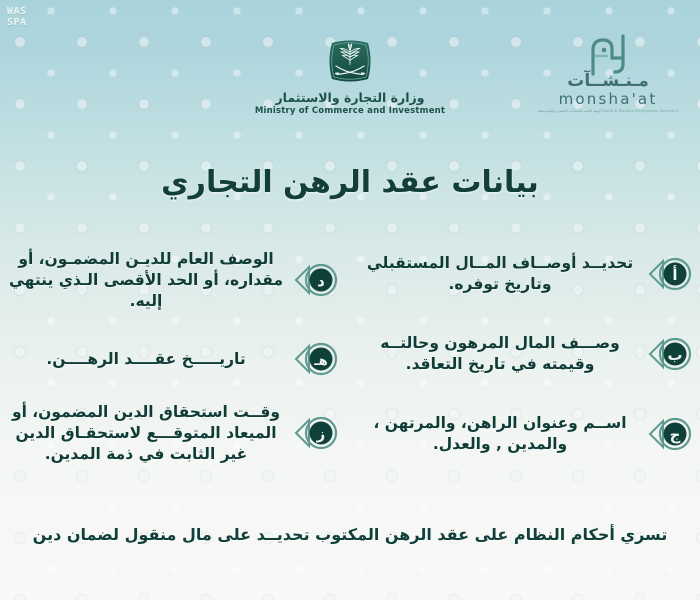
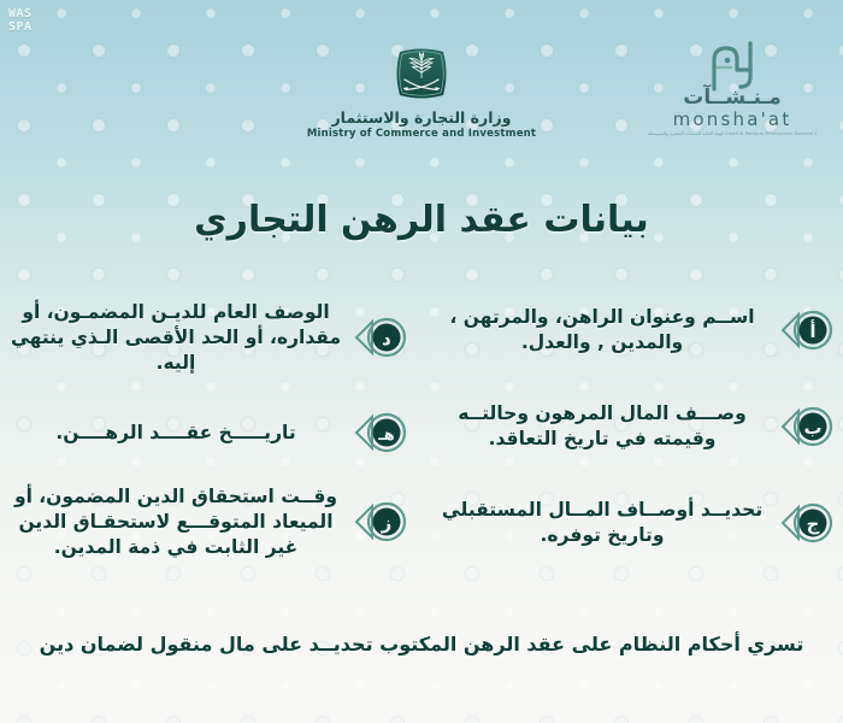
  WAS
  SPA
  وزارة التجارة والاستثمار
  Ministry of Commerce and Investment
  مـنـشــآت
  monsha'at
  بيانات عقد الرهن التجاري
  أ
- تحديــد أوصــاف المــال المستقبلي وتاريخ توفره.
+ اســم وعنوان الراهن، والمرتهن ، والمدين , والعدل.
  ب
  وصـــف المال المرهون وحالتــه وقيمته في تاريخ التعاقد.
  ج
- اســم وعنوان الراهن، والمرتهن ، والمدين , والعدل.
+ تحديــد أوصــاف المــال المستقبلي وتاريخ توفره.
  د
  الوصف العام للديـن المضمـون، أو مقداره، أو الحد الأقصى الـذي ينتهي إليه.
  هـ
  تاريـــــخ عقــــد الرهــــن.
  ز
  وقــت استحقاق الدين المضمون، أو الميعاد المتوقـــع لاستحقـاق الدين غير الثابت في ذمة المدين.
  تسري أحكام النظام على عقد الرهن المكتوب تحديــد على مال منقول لضمان دين
